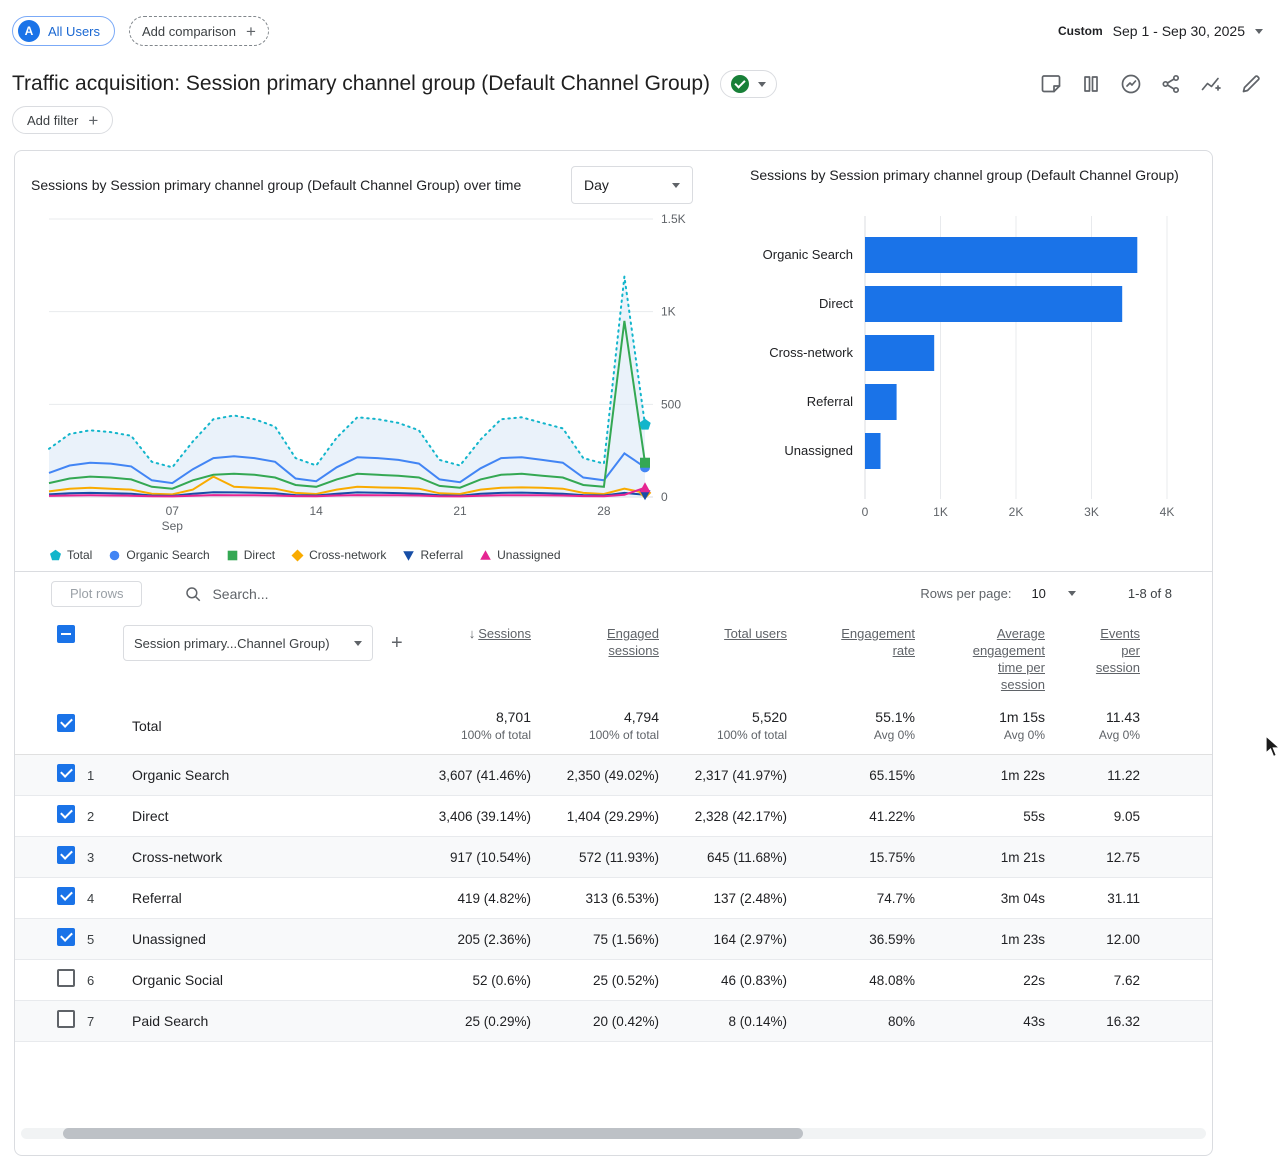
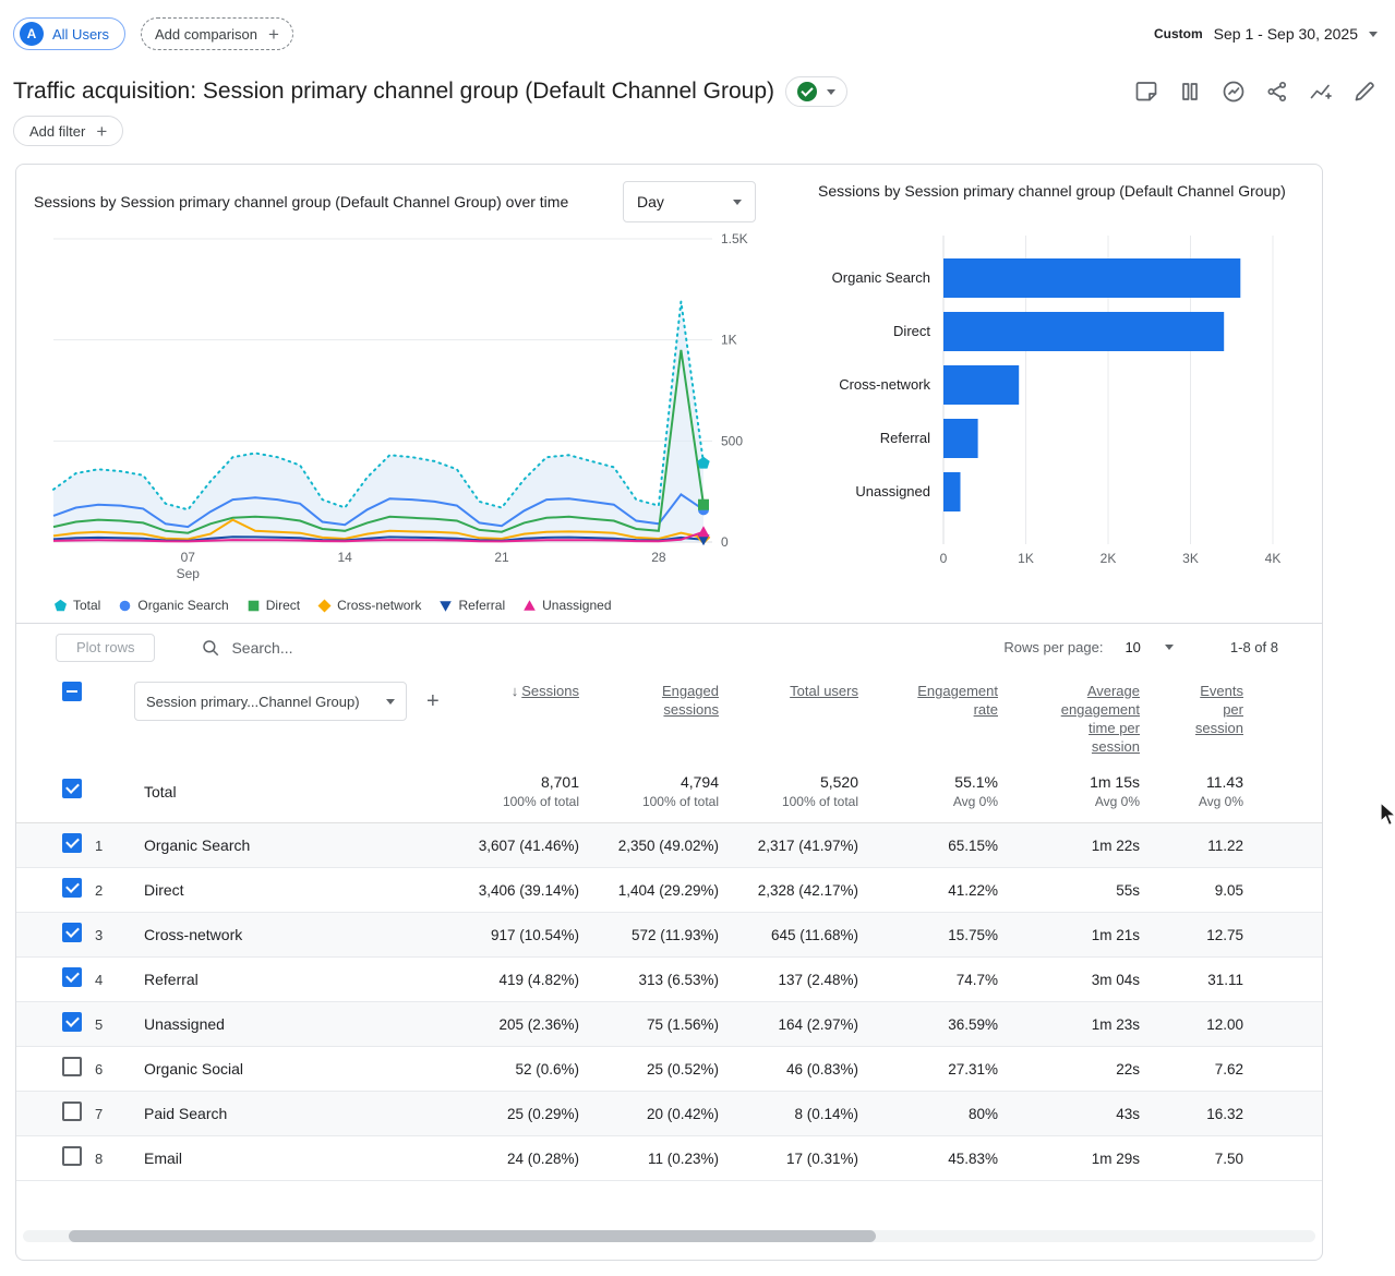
  A
  All Users
  Add comparison
  +
  Custom
  Sep 1 - Sep 30, 2025
  Traffic acquisition: Session primary channel group (Default Channel Group)
  Add filter
  +
  Sessions by Session primary channel group (Default Channel Group) over time
  Day
  0
  500
  1K
  1.5K
  07
  Sep
  14
  21
  28
  Total
  Organic Search
  Direct
  Cross-network
  Referral
  Unassigned
  Sessions by Session primary channel group (Default Channel Group)
  0
  1K
  2K
  3K
  4K
  Organic Search
  Direct
  Cross-network
  Referral
  Unassigned
  Plot rows
  Search...
  Rows per page:
  10
  1-8 of 8
  	Session primary...Channel Group) +	↓ Sessions	Engaged sessions	Total users	Engagement rate	Average engagement time per session	Events per session
  		Total	8,701100% of total	4,794100% of total	5,520100% of total	55.1%Avg 0%	1m 15sAvg 0%	11.43Avg 0%
  	1	Organic Search	3,607 (41.46%)	2,350 (49.02%)	2,317 (41.97%)	65.15%	1m 22s	11.22
  	2	Direct	3,406 (39.14%)	1,404 (29.29%)	2,328 (42.17%)	41.22%	55s	9.05
  	3	Cross-network	917 (10.54%)	572 (11.93%)	645 (11.68%)	15.75%	1m 21s	12.75
  	4	Referral	419 (4.82%)	313 (6.53%)	137 (2.48%)	74.7%	3m 04s	31.11
  	5	Unassigned	205 (2.36%)	75 (1.56%)	164 (2.97%)	36.59%	1m 23s	12.00
- 	6	Organic Social	52 (0.6%)	25 (0.52%)	46 (0.83%)	48.08%	22s	7.62
+ 	6	Organic Social	52 (0.6%)	25 (0.52%)	46 (0.83%)	27.31%	22s	7.62
  	7	Paid Search	25 (0.29%)	20 (0.42%)	8 (0.14%)	80%	43s	16.32
+ 	8	Email	24 (0.28%)	11 (0.23%)	17 (0.31%)	45.83%	1m 29s	7.50
